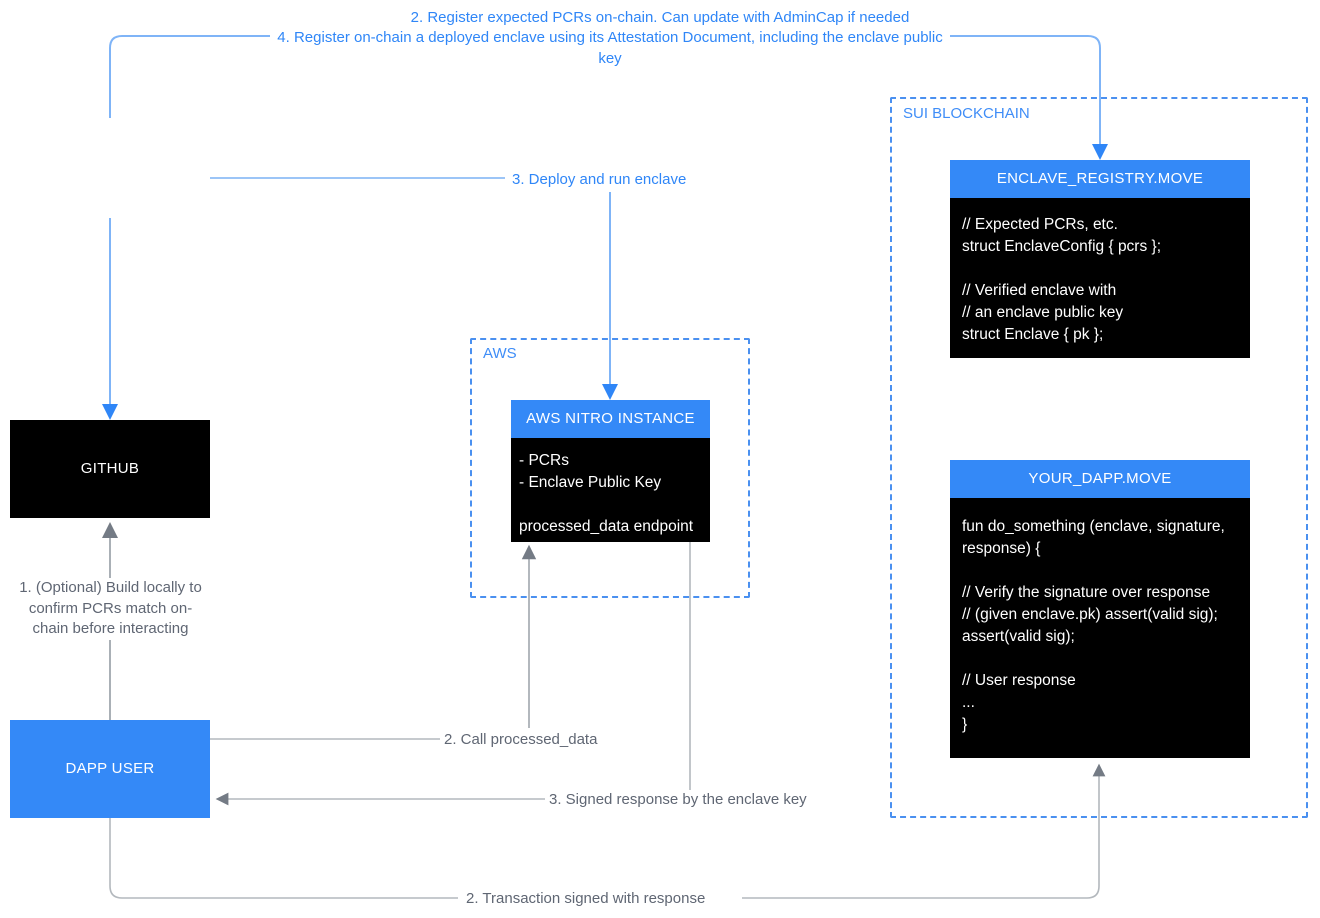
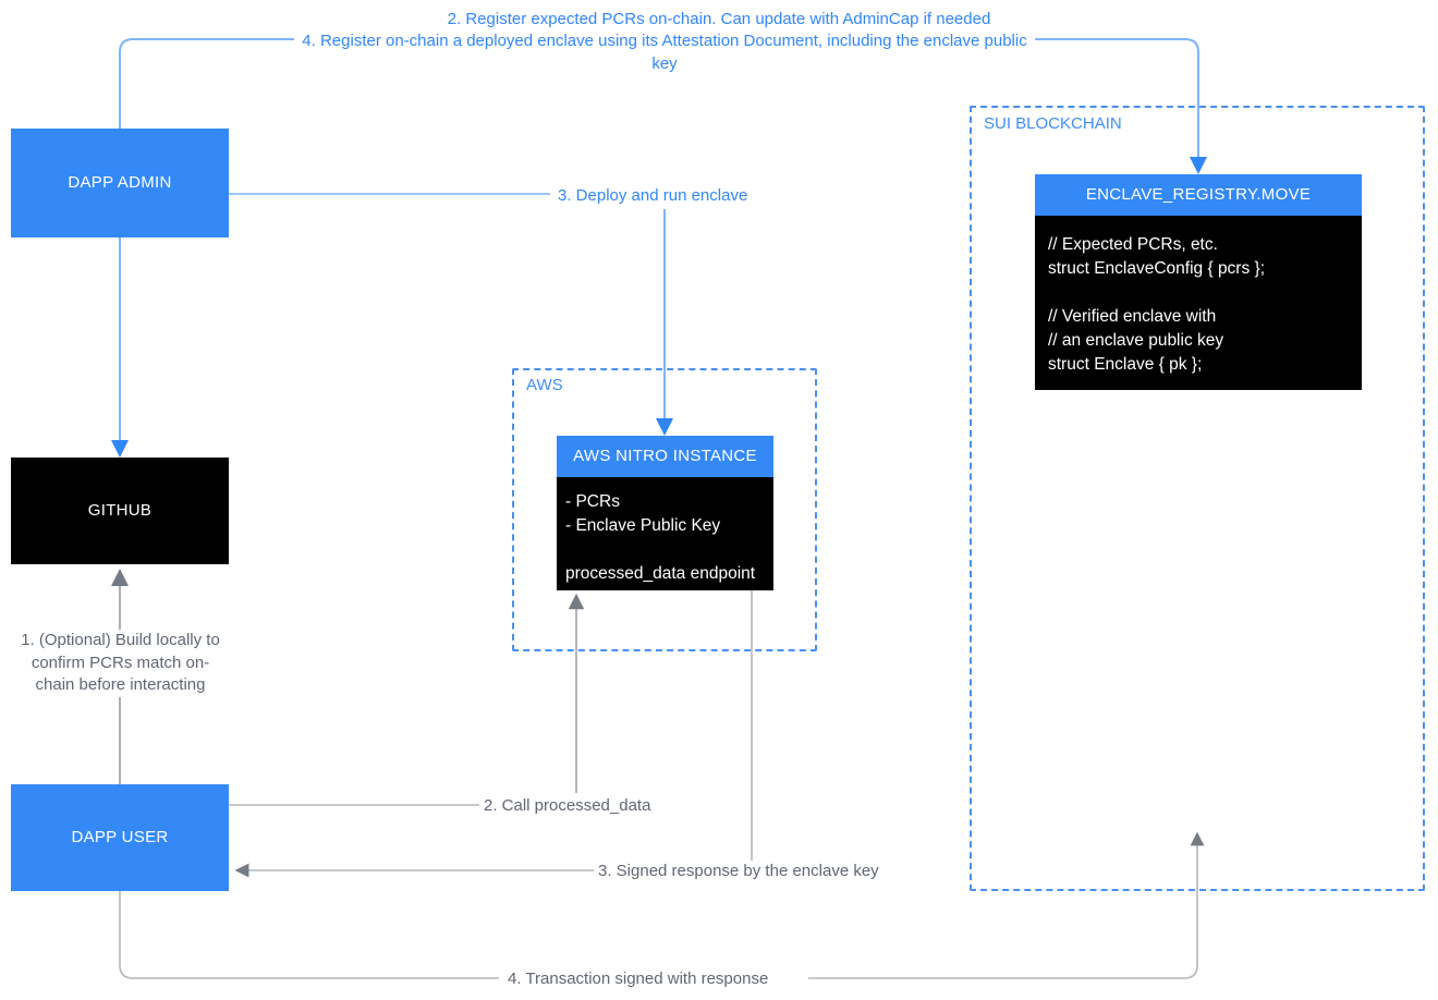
  AWS
  SUI BLOCKCHAIN
+ DAPP ADMIN
  GITHUB
  DAPP USER
  AWS NITRO INSTANCE
  - PCRs
  - Enclave Public Key
  processed_data endpoint
  ENCLAVE_REGISTRY.MOVE
  // Expected PCRs, etc.
  struct EnclaveConfig { pcrs };
  // Verified enclave with
  // an enclave public key
  struct Enclave { pk };
- YOUR_DAPP.MOVE
- fun do_something (enclave, signature, response) {
- // Verify the signature over response
- // (given enclave.pk) assert(valid sig);
- assert(valid sig);
- // User response
- ...
- }
  2. Register expected PCRs on-chain. Can update with AdminCap if needed
  4. Register on-chain a deployed enclave using its Attestation Document, including the enclave public key
  3. Deploy and run enclave
  1. (Optional) Build locally to confirm PCRs match on-chain before interacting
  2. Call processed_data
  3. Signed response by the enclave key
- 2. Transaction signed with response
+ 4. Transaction signed with response
